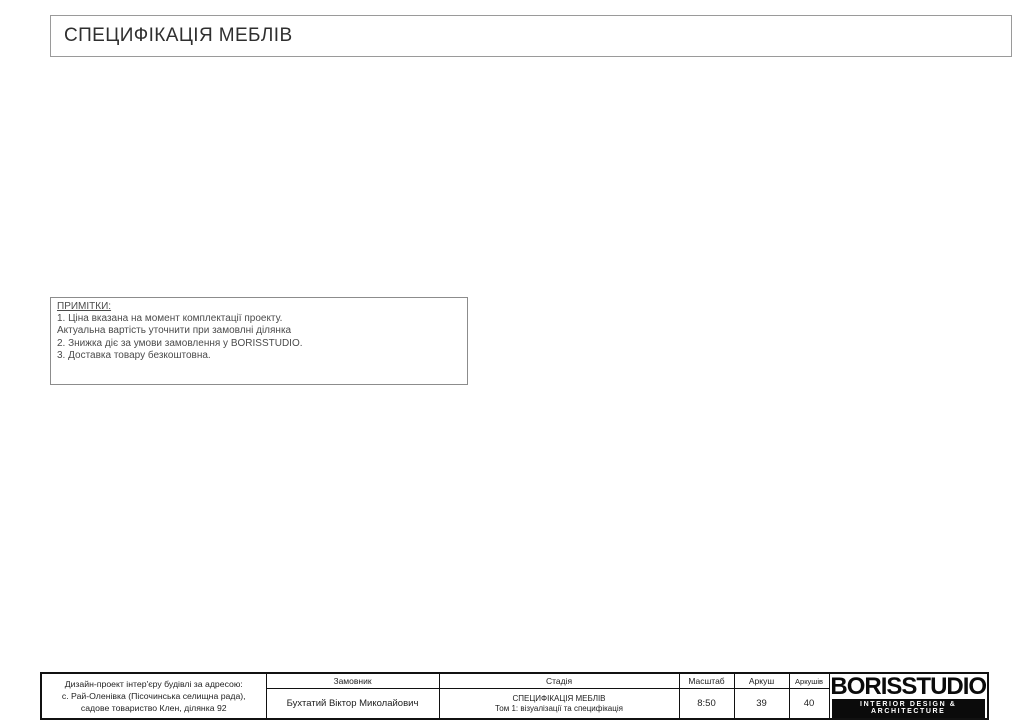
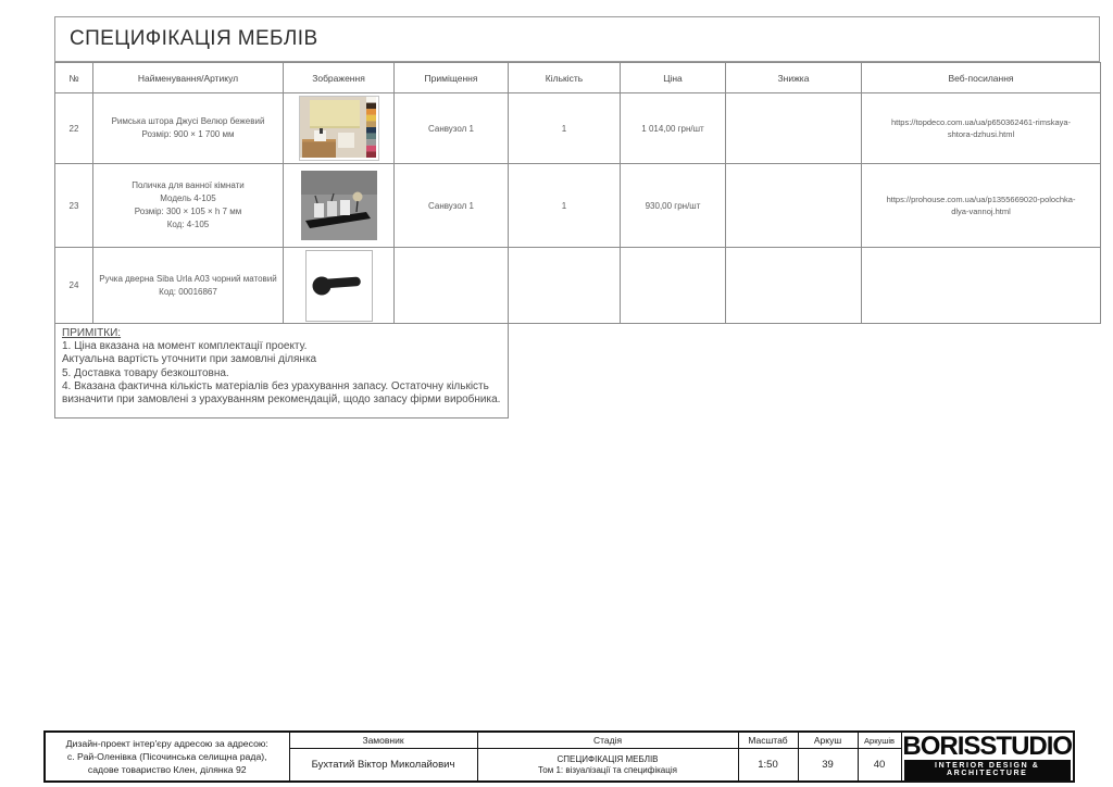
  СПЕЦИФІКАЦІЯ МЕБЛІВ
+ №	Найменування/Артикул	Зображення	Приміщення	Кількість	Ціна	Знижка	Веб-посилання
+ 22	Римська штора Джусі Велюр бежевий Розмір: 900 × 1 700 мм		Санвузол 1	1	1 014,00 грн/шт		https://topdeco.com.ua/ua/p650362461-rimskaya-shtora-dzhusi.html
+ 23	Поличка для ванної кімнати Модель 4-105 Розмір: 300 × 105 × h 7 мм Код: 4-105		Санвузол 1	1	930,00 грн/шт		https://prohouse.com.ua/ua/p1355669020-polochka-dlya-vannoj.html
+ 24	Ручка дверна Siba Urla A03 чорний матовий Код: 00016867
  ПРИМІТКИ:
  1. Ціна вказана на момент комплектації проекту.
  Актуальна вартість уточнити при замовлні ділянка
- 2. Знижка діє за умови замовлення у BORISSTUDIO.
- 3. Доставка товару безкоштовна.
+ 5. Доставка товару безкоштовна.
+ 4. Вказана фактична кількість матеріалів без урахування запасу. Остаточну кількість
+ визначити при замовлені з урахуванням рекомендацій, щодо запасу фірми виробника.
- Дизайн-проект інтер'єру будівлі за адресою: с. Рай-Оленівка (Пісочинська селищна рада), садове товариство Клен, ділянка 92	Замовник	Стадія	Масштаб	Аркуш	Аркушів	BORISSTUDIO
+ Дизайн-проект інтер'єру адресою за адресою: с. Рай-Оленівка (Пісочинська селищна рада), садове товариство Клен, ділянка 92	Замовник	Стадія	Масштаб	Аркуш	Аркушів	BORISSTUDIO
- Бухтатий Віктор Миколайович	СПЕЦИФІКАЦІЯ МЕБЛІВ Том 1: візуалізації та специфікація	8:50	39	40
+ Бухтатий Віктор Миколайович	СПЕЦИФІКАЦІЯ МЕБЛІВ Том 1: візуалізації та специфікація	1:50	39	40
